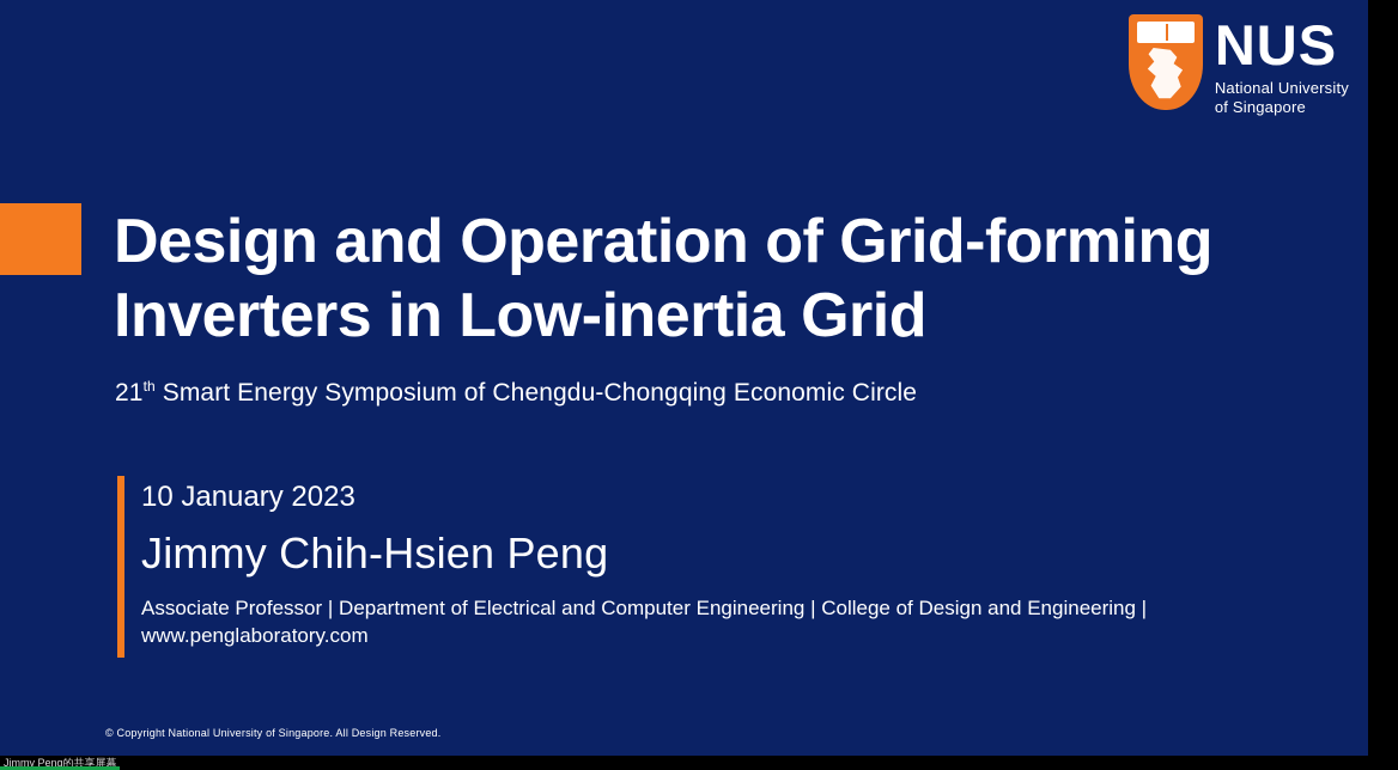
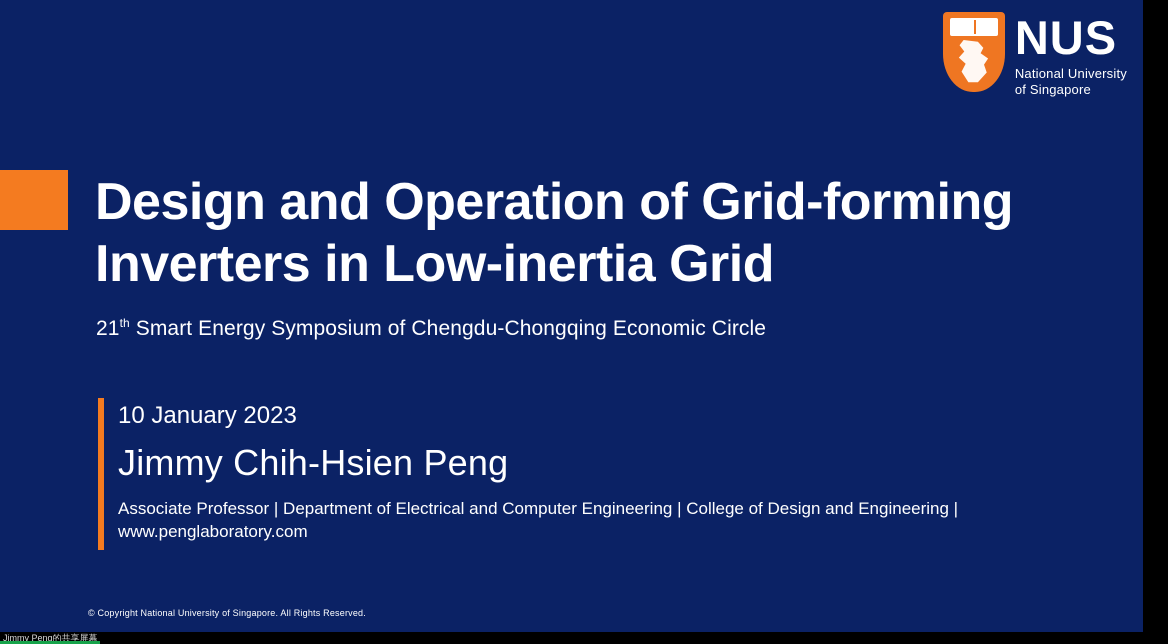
  NUS
  National University
  of Singapore
  Design and Operation of Grid-forming Inverters in Low-inertia Grid
  21th Smart Energy Symposium of Chengdu-Chongqing Economic Circle
  10 January 2023
  Jimmy Chih-Hsien Peng
  Associate Professor | Department of Electrical and Computer Engineering | College of Design and Engineering | www.penglaboratory.com
- © Copyright National University of Singapore. All Design Reserved.
+ © Copyright National University of Singapore. All Rights Reserved.
  Jimmy Peng的共享屏幕
